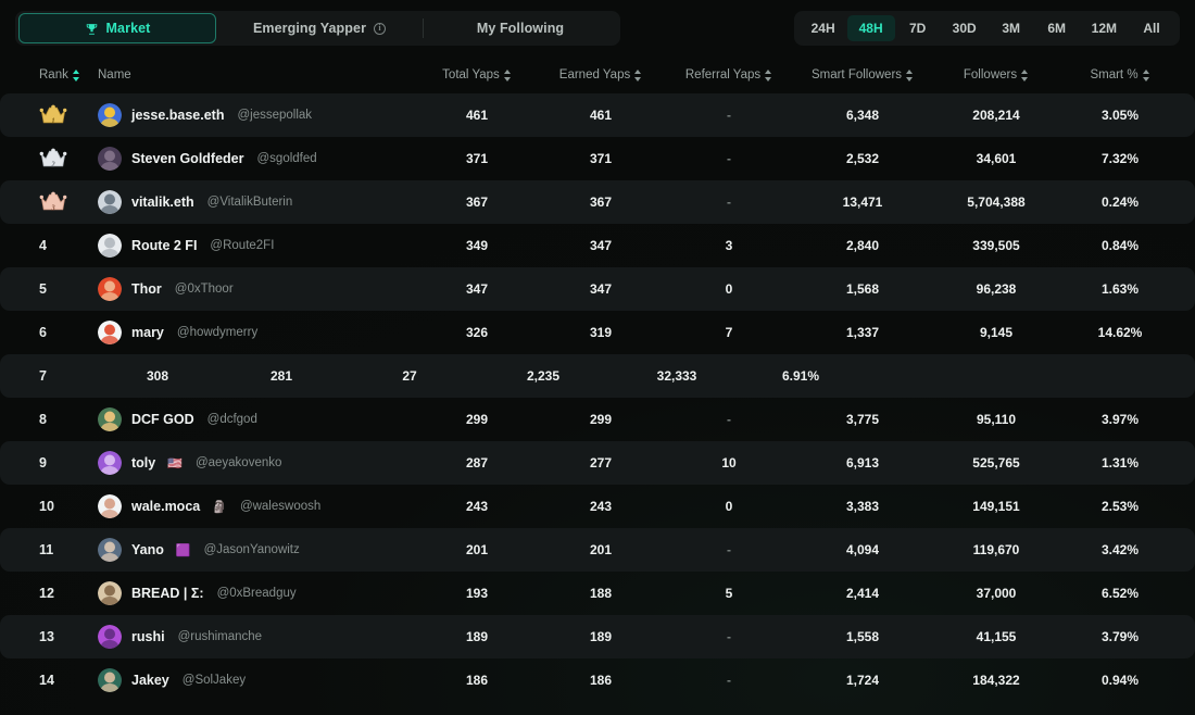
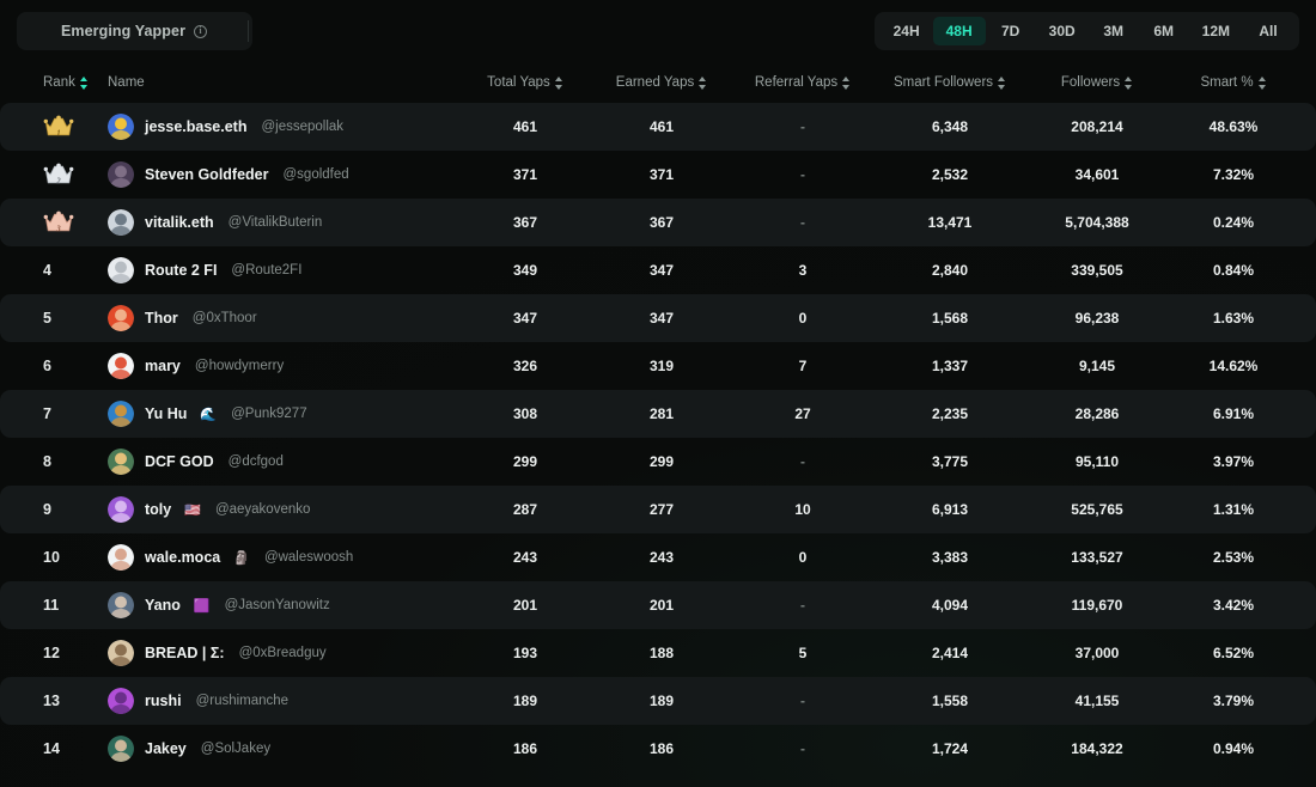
- Market
  Emerging Yapper
  i
- My Following
  24H
  48H
  7D
  30D
  3M
  6M
  12M
  All
  Rank
  Name
  Total Yaps
  Earned Yaps
  Referral Yaps
  Smart Followers
  Followers
  Smart %
  jesse.base.eth
  @jessepollak
  461
  461
  -
  6,348
  208,214
- 3.05%
+ 48.63%
  Steven Goldfeder
  @sgoldfed
  371
  371
  -
  2,532
  34,601
  7.32%
  vitalik.eth
  @VitalikButerin
  367
  367
  -
  13,471
  5,704,388
  0.24%
  4
  Route 2 FI
  @Route2FI
  349
  347
  3
  2,840
  339,505
  0.84%
  5
  Thor
  @0xThoor
  347
  347
  0
  1,568
  96,238
  1.63%
  6
  mary
  @howdymerry
  326
  319
  7
  1,337
  9,145
  14.62%
  7
+ Yu Hu
+ 🌊
+ @Punk9277
  308
  281
  27
  2,235
- 32,333
+ 28,286
  6.91%
  8
  DCF GOD
  @dcfgod
  299
  299
  -
  3,775
  95,110
  3.97%
  9
  toly
  🇺🇸
  @aeyakovenko
  287
  277
  10
  6,913
  525,765
  1.31%
  10
  wale.moca
  🗿
  @waleswoosh
  243
  243
  0
  3,383
- 149,151
+ 133,527
  2.53%
  11
  Yano
  🟪
  @JasonYanowitz
  201
  201
  -
  4,094
  119,670
  3.42%
  12
  BREAD | Σ:
  @0xBreadguy
  193
  188
  5
  2,414
  37,000
  6.52%
  13
  rushi
  @rushimanche
  189
  189
  -
  1,558
  41,155
  3.79%
  14
  Jakey
  @SolJakey
  186
  186
  -
  1,724
  184,322
  0.94%
